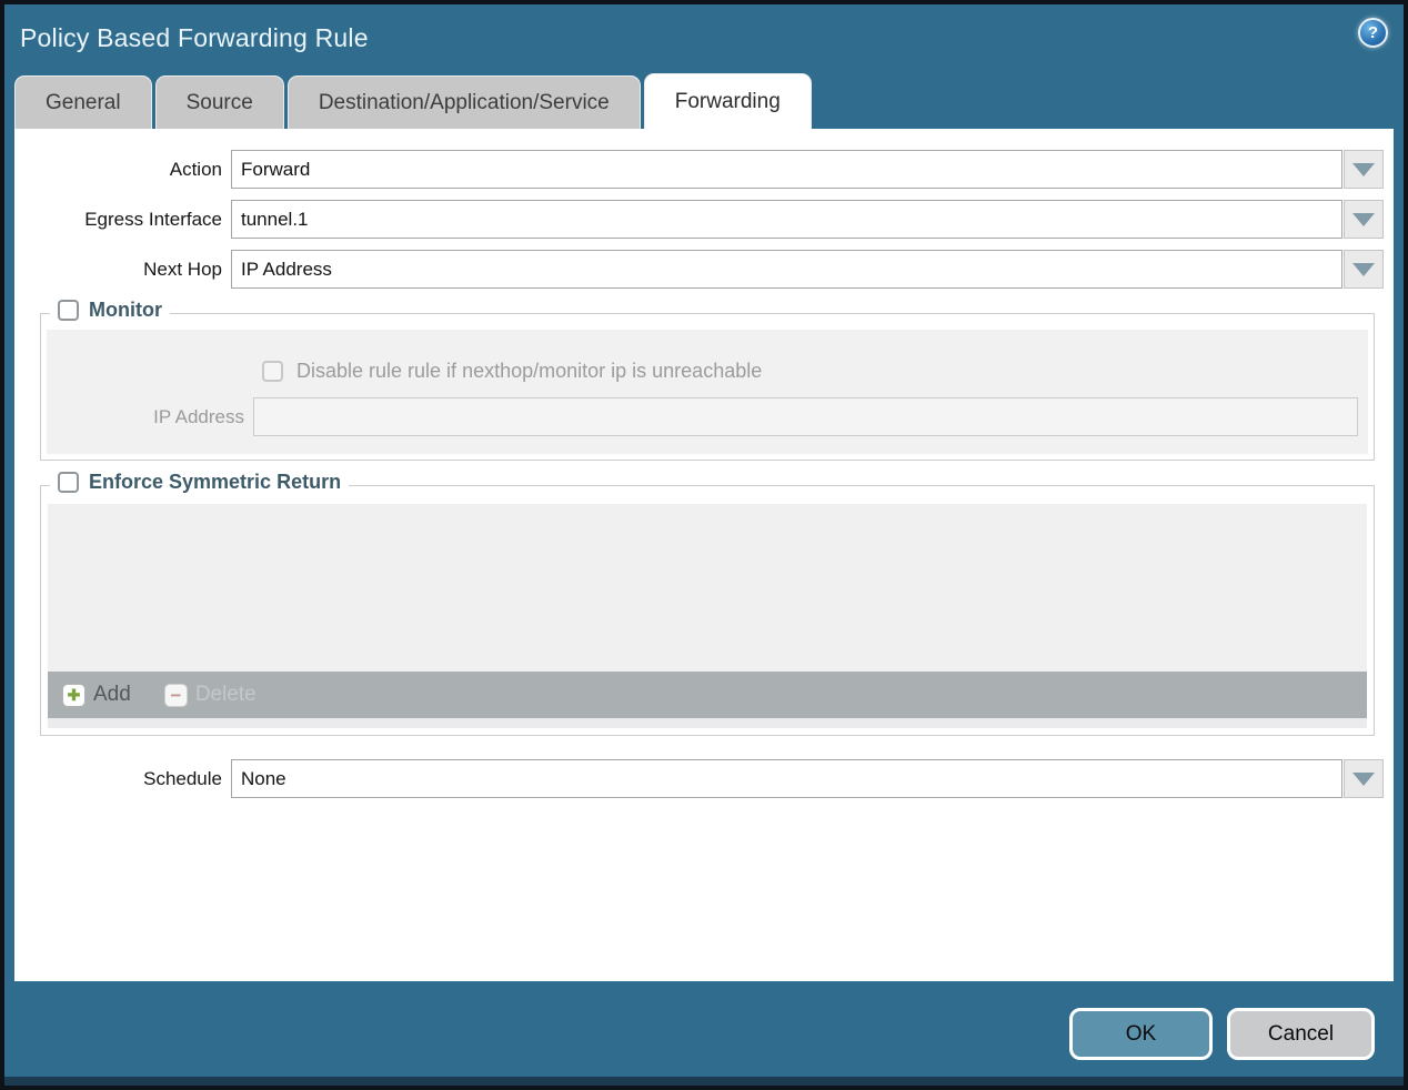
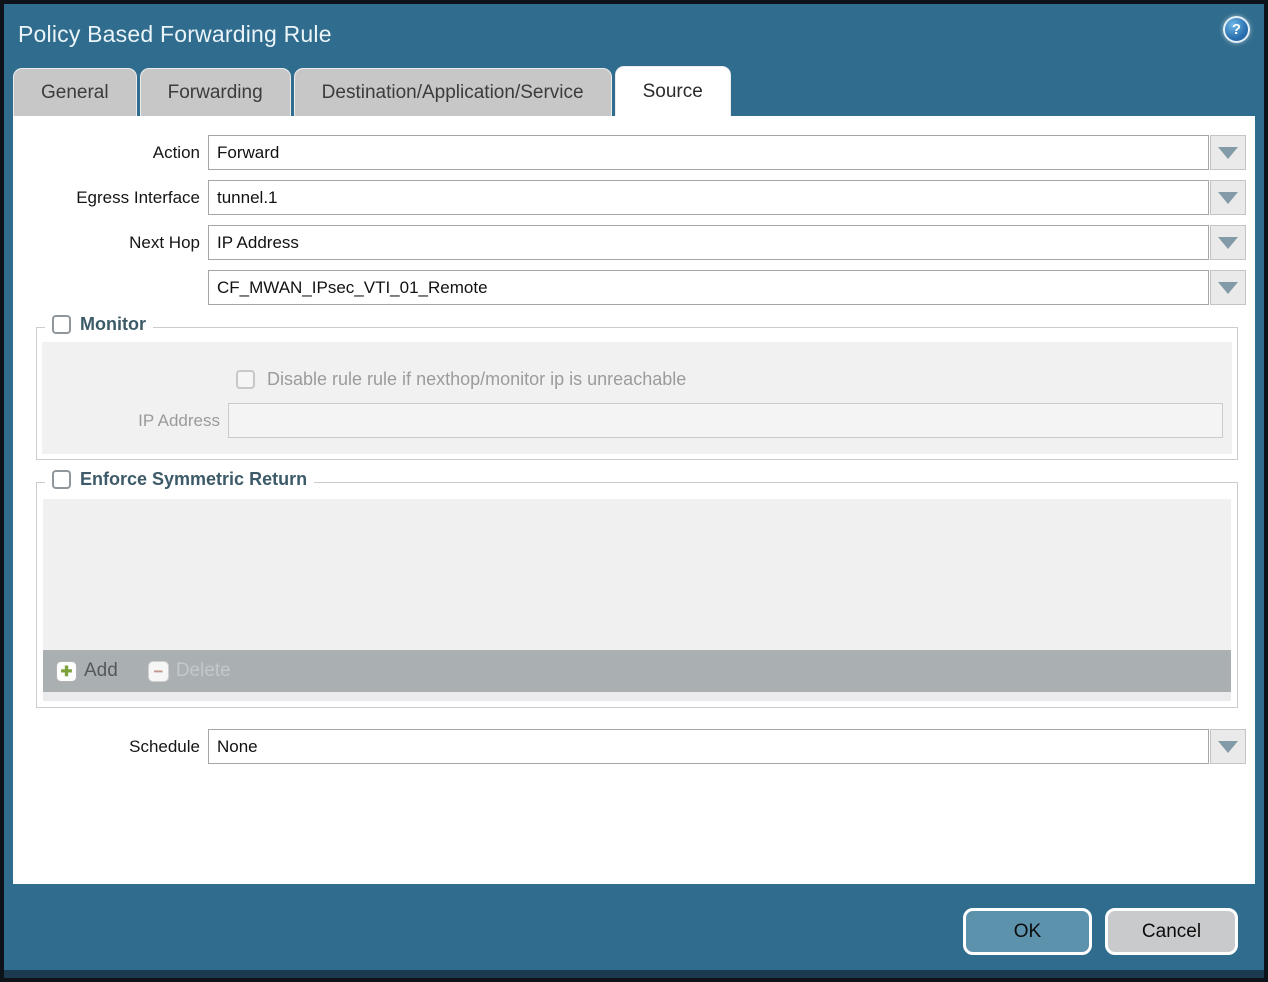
  Policy Based Forwarding Rule
  ?
  General
- Source
+ Forwarding
  Destination/Application/Service
- Forwarding
+ Source
  Action
  Forward
  Egress Interface
  tunnel.1
  Next Hop
  IP Address
+ CF_MWAN_IPsec_VTI_01_Remote
  Monitor
  Disable rule rule if nexthop/monitor ip is unreachable
  IP Address
  Enforce Symmetric Return
  ✚
  Add
  −
  Delete
  Schedule
  None
  OK
  Cancel
